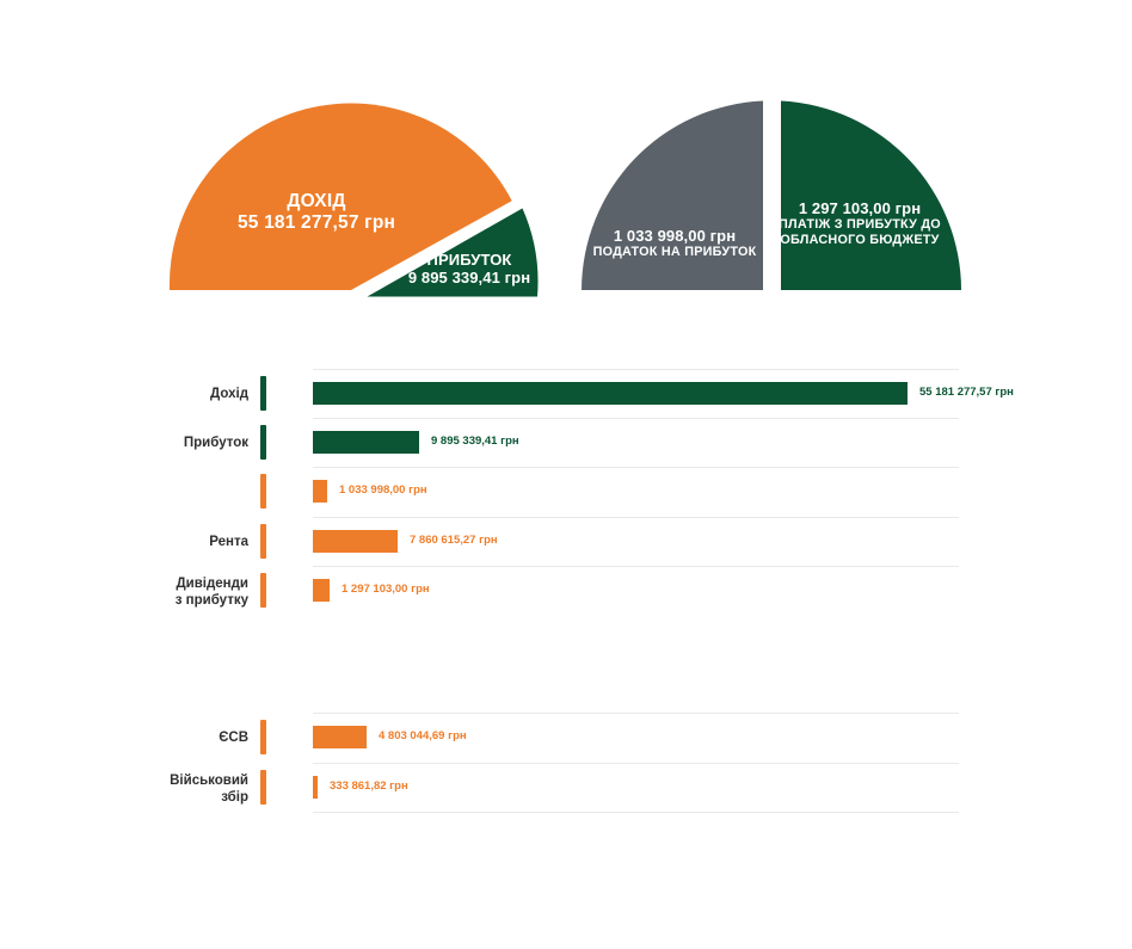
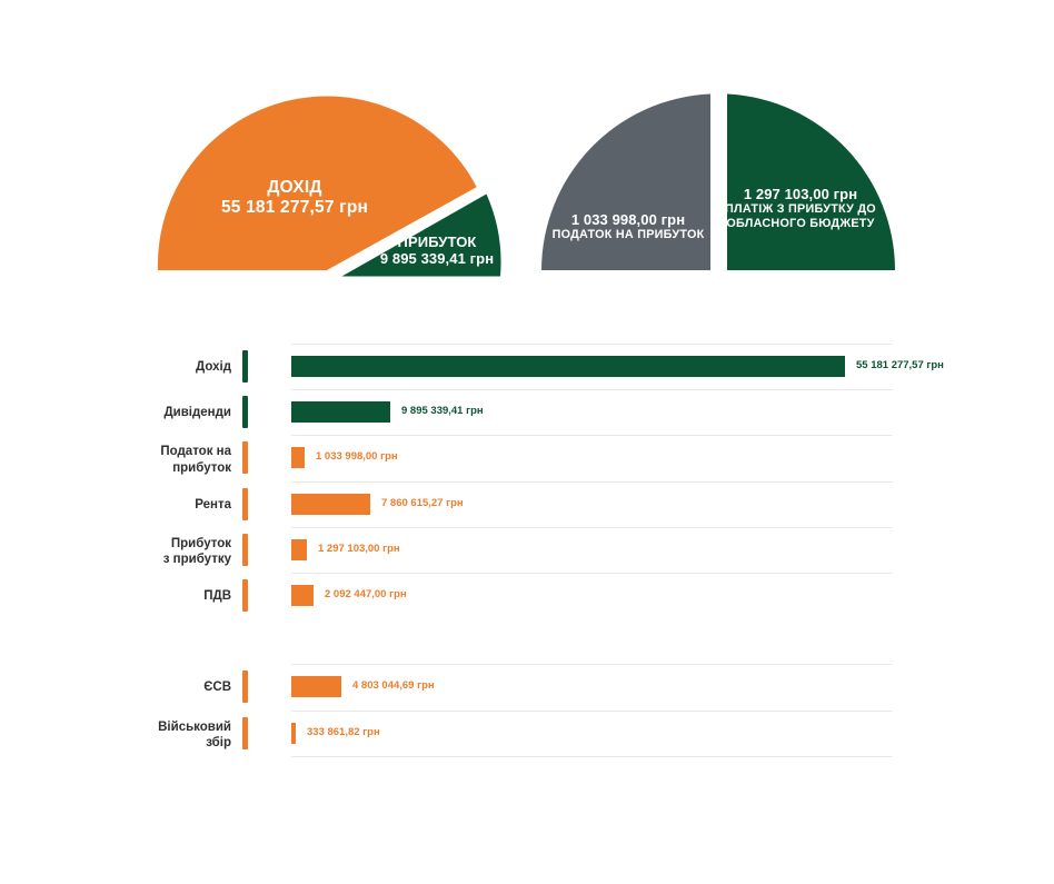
  ДОХІД
  55 181 277,57 грн
  ПРИБУТОК
  9 895 339,41 грн
  1 033 998,00 грн
  ПОДАТОК НА ПРИБУТОК
  1 297 103,00 грн
  ПЛАТІЖ З ПРИБУТКУ ДО
  ОБЛАСНОГО БЮДЖЕТУ
  Дохід
  55 181 277,57 грн
- Прибуток
+ Дивіденди
  9 895 339,41 грн
+ Податок на
+ прибуток
  1 033 998,00 грн
  Рента
  7 860 615,27 грн
- Дивіденди
+ Прибуток
  з прибутку
  1 297 103,00 грн
+ ПДВ
+ 2 092 447,00 грн
  ЄСВ
  4 803 044,69 грн
  Військовий
  збір
  333 861,82 грн
